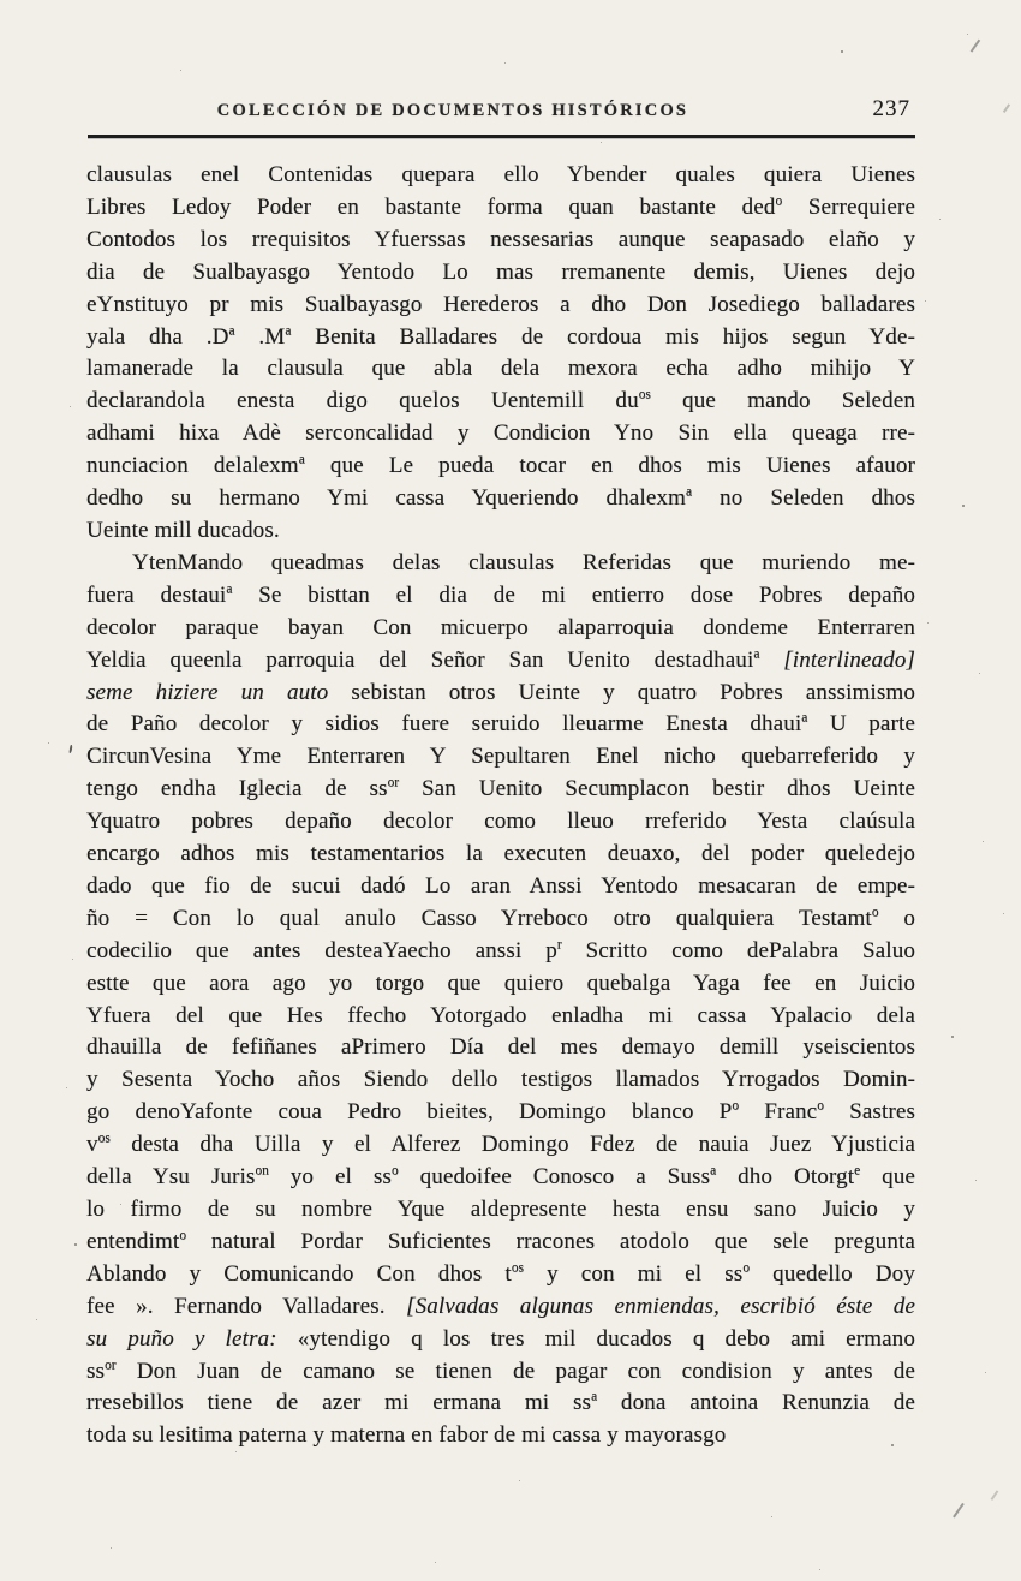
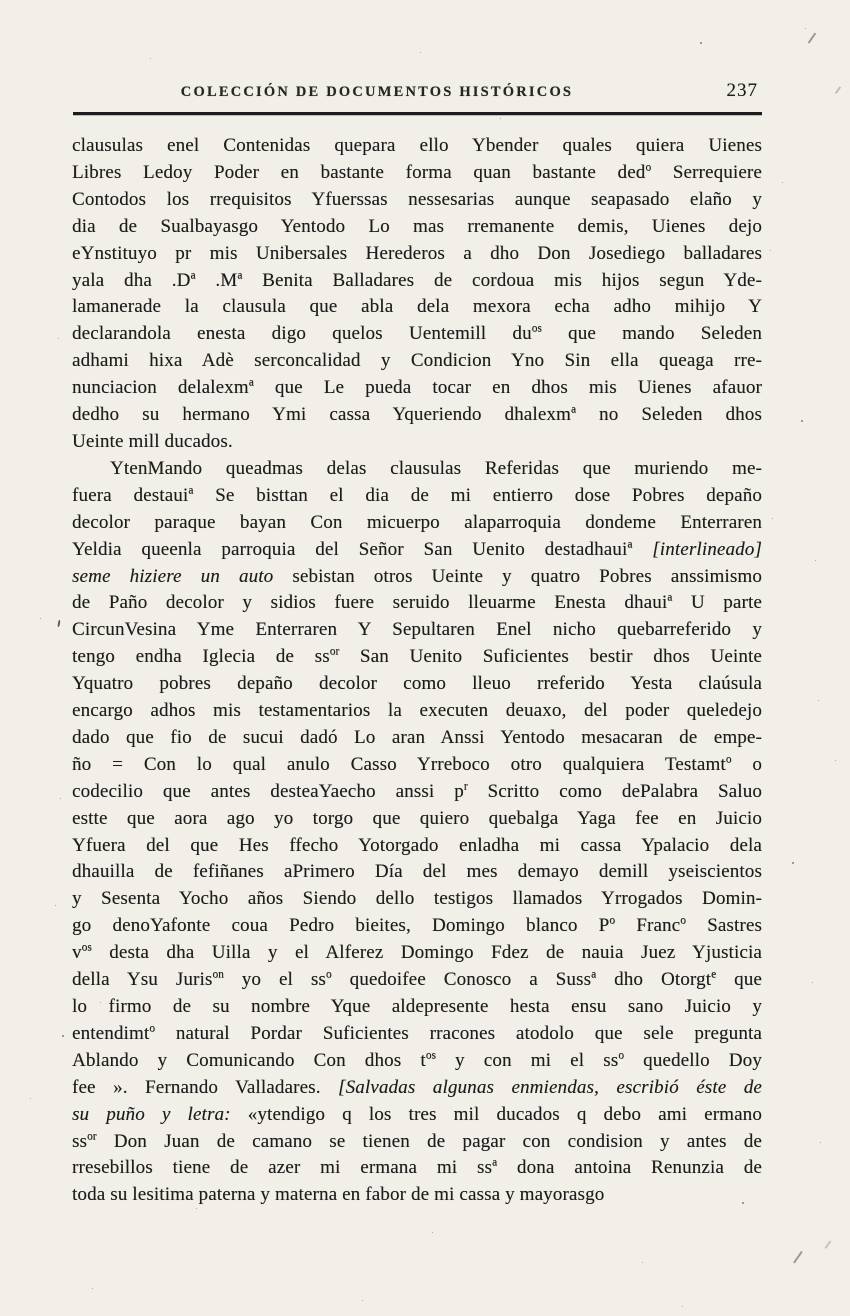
  COLECCIÓN DE DOCUMENTOS HISTÓRICOS
  237
  clausulas enel Contenidas quepara ello Ybender quales quiera Uienes
  Libres Ledoy Poder en bastante forma quan bastante dedo Serrequiere
  Contodos los rrequisitos Yfuerssas nessesarias aunque seapasado elaño y
  dia de Sualbayasgo Yentodo Lo mas rremanente demis, Uienes dejo
- eYnstituyo pr mis Sualbayasgo Herederos a dho Don Josediego balladares
+ eYnstituyo pr mis Unibersales Herederos a dho Don Josediego balladares
  yala dha .Da .Ma Benita Balladares de cordoua mis hijos segun Yde-
  lamanerade la clausula que abla dela mexora echa adho mihijo Y
  declarandola enesta digo quelos Uentemill duos que mando Seleden
  adhami hixa Adè serconcalidad y Condicion Yno Sin ella queaga rre-
  nunciacion delalexma que Le pueda tocar en dhos mis Uienes afauor
  dedho su hermano Ymi cassa Yqueriendo dhalexma no Seleden dhos
  Ueinte mill ducados.
  YtenMando queadmas delas clausulas Referidas que muriendo me-
  fuera destauia Se bisttan el dia de mi entierro dose Pobres depaño
  decolor paraque bayan Con micuerpo alaparroquia dondeme Enterraren
  Yeldia queenla parroquia del Señor San Uenito destadhauia [interlineado]
  seme hiziere un auto sebistan otros Ueinte y quatro Pobres anssimismo
  de Paño decolor y sidios fuere seruido lleuarme Enesta dhauia U parte
  CircunVesina Yme Enterraren Y Sepultaren Enel nicho quebarreferido y
- tengo endha Iglecia de ssor San Uenito Secumplacon bestir dhos Ueinte
+ tengo endha Iglecia de ssor San Uenito Suficientes bestir dhos Ueinte
  Yquatro pobres depaño decolor como lleuo rreferido Yesta claúsula
  encargo adhos mis testamentarios la executen deuaxo, del poder queledejo
  dado que fio de sucui dadó Lo aran Anssi Yentodo mesacaran de empe-
  ño = Con lo qual anulo Casso Yrreboco otro qualquiera Testamto o
  codecilio que antes desteaYaecho anssi pr Scritto como dePalabra Saluo
  estte que aora ago yo torgo que quiero quebalga Yaga fee en Juicio
  Yfuera del que Hes ffecho Yotorgado enladha mi cassa Ypalacio dela
  dhauilla de fefiñanes aPrimero Día del mes demayo demill yseiscientos
  y Sesenta Yocho años Siendo dello testigos llamados Yrrogados Domin-
  go denoYafonte coua Pedro bieites, Domingo blanco Po Franco Sastres
  vos desta dha Uilla y el Alferez Domingo Fdez de nauia Juez Yjusticia
  della Ysu Jurison yo el sso quedoifee Conosco a Sussa dho Otorgte que
  lo firmo de su nombre Yque aldepresente hesta ensu sano Juicio y
  entendimto natural Pordar Suficientes rracones atodolo que sele pregunta
  Ablando y Comunicando Con dhos tos y con mi el sso quedello Doy
  fee ». Fernando Valladares. [Salvadas algunas enmiendas, escribió éste de
  su puño y letra: «ytendigo q los tres mil ducados q debo ami ermano
  ssor Don Juan de camano se tienen de pagar con condision y antes de
  rresebillos tiene de azer mi ermana mi ssa dona antoina Renunzia de
  toda su lesitima paterna y materna en fabor de mi cassa y mayorasgo
